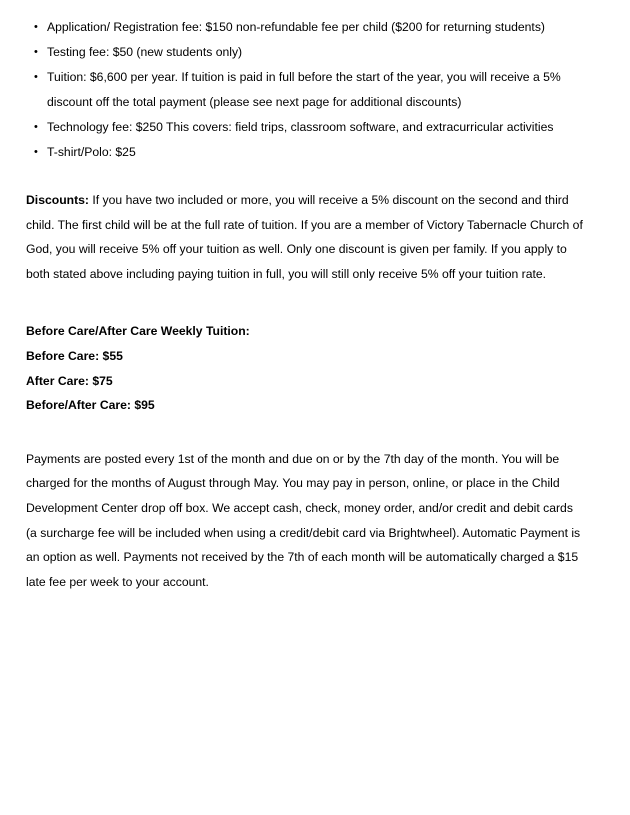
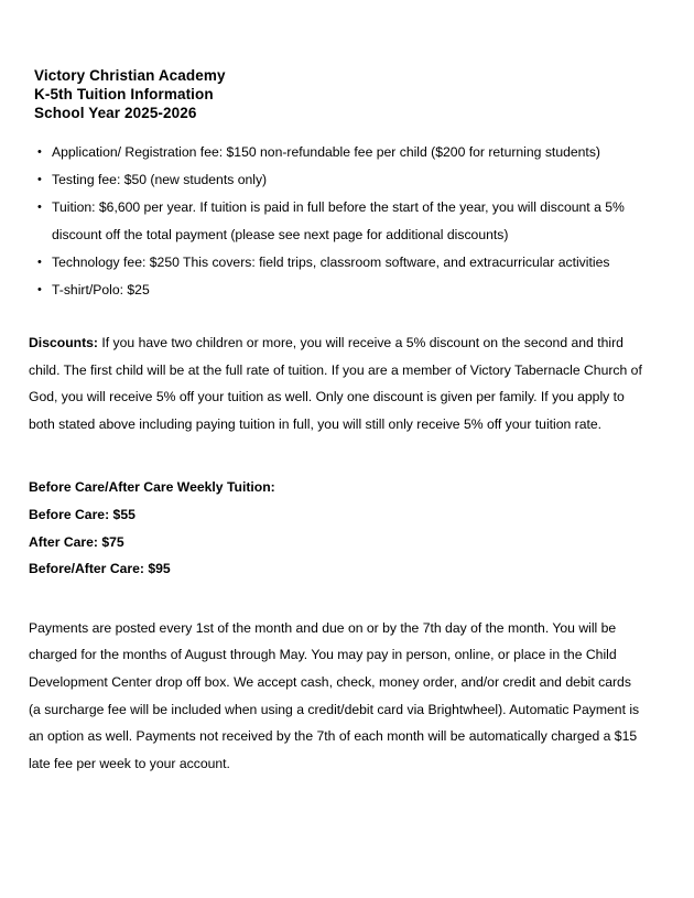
+ Victory Christian Academy
+ K-5th Tuition Information
+ School Year 2025-2026
  Application/ Registration fee: $150 non-refundable fee per child ($200 for returning students)
  Testing fee: $50 (new students only)
- Tuition: $6,600 per year. If tuition is paid in full before the start of the year, you will receive a 5% discount off the total payment (please see next page for additional discounts)
+ Tuition: $6,600 per year. If tuition is paid in full before the start of the year, you will discount a 5% discount off the total payment (please see next page for additional discounts)
  Technology fee: $250 This covers: field trips, classroom software, and extracurricular activities
  T-shirt/Polo: $25
- Discounts: If you have two included or more, you will receive a 5% discount on the second and third child. The first child will be at the full rate of tuition. If you are a member of Victory Tabernacle Church of God, you will receive 5% off your tuition as well. Only one discount is given per family. If you apply to both stated above including paying tuition in full, you will still only receive 5% off your tuition rate.
+ Discounts: If you have two children or more, you will receive a 5% discount on the second and third child. The first child will be at the full rate of tuition. If you are a member of Victory Tabernacle Church of God, you will receive 5% off your tuition as well. Only one discount is given per family. If you apply to both stated above including paying tuition in full, you will still only receive 5% off your tuition rate.
  Before Care/After Care Weekly Tuition:
  Before Care: $55
  After Care: $75
  Before/After Care: $95
  Payments are posted every 1st of the month and due on or by the 7th day of the month. You will be charged for the months of August through May. You may pay in person, online, or place in the Child Development Center drop off box. We accept cash, check, money order, and/or credit and debit cards (a surcharge fee will be included when using a credit/debit card via Brightwheel). Automatic Payment is an option as well. Payments not received by the 7th of each month will be automatically charged a $15 late fee per week to your account.
